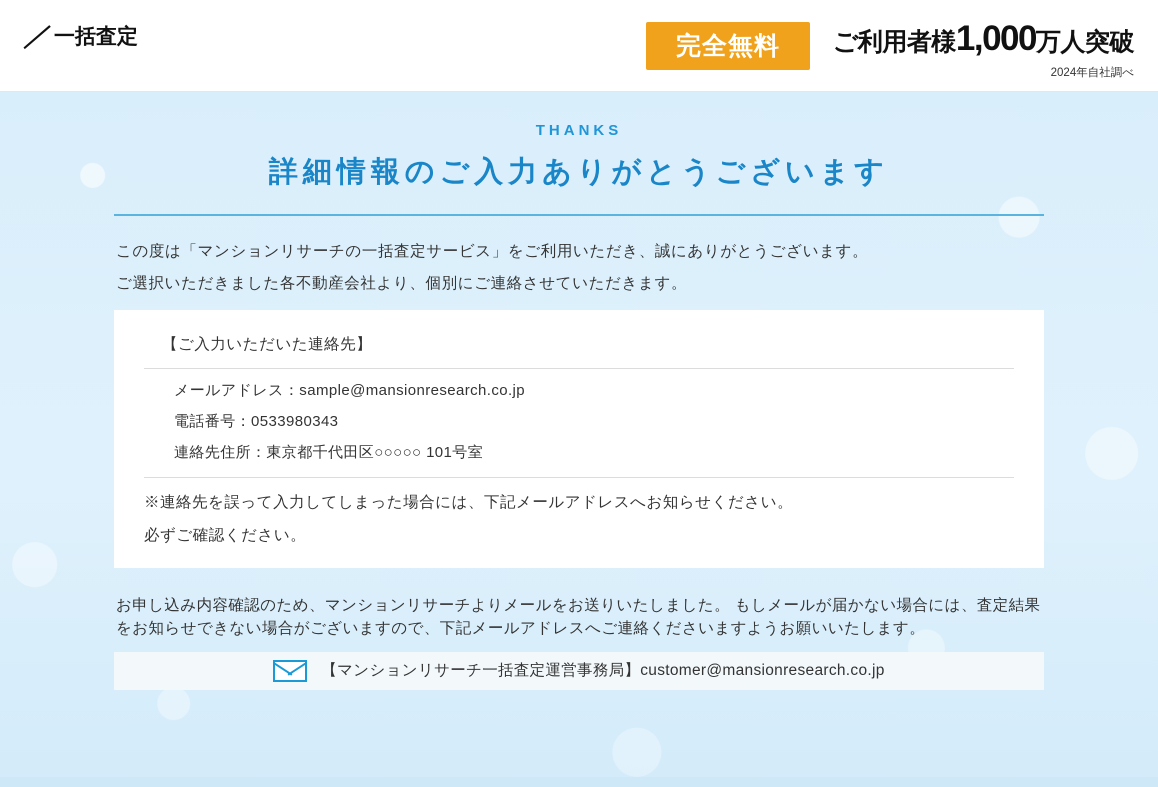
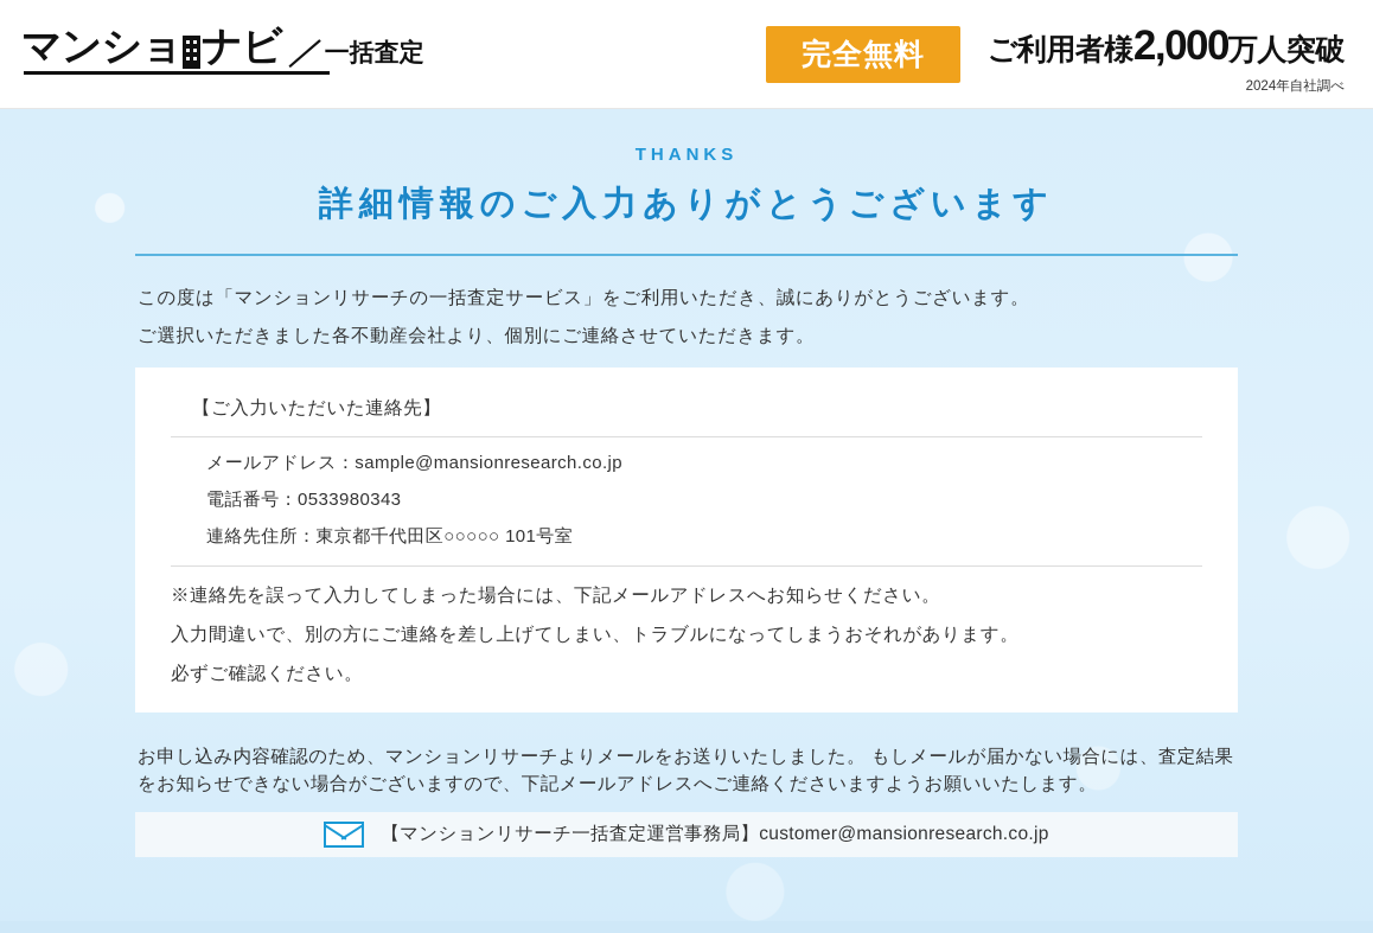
+ マンショ ナビ
  一括査定
  完全無料
- ご利用者様1,000万人突破
+ ご利用者様2,000万人突破
  2024年自社調べ
  THANKS
  詳細情報のご入力ありがとうございます
  この度は「マンションリサーチの一括査定サービス」をご利用いただき、誠にありがとうございます。
  ご選択いただきました各不動産会社より、個別にご連絡させていただきます。
  【ご入力いただいた連絡先】
  メールアドレス：sample@mansionresearch.co.jp
  電話番号：0533980343
  連絡先住所：東京都千代田区○○○○○ 101号室
  ※連絡先を誤って入力してしまった場合には、下記メールアドレスへお知らせください。
+ 入力間違いで、別の方にご連絡を差し上げてしまい、トラブルになってしまうおそれがあります。
  必ずご確認ください。
  お申し込み内容確認のため、マンションリサーチよりメールをお送りいたしました。 もしメールが届かない場合には、査定結果をお知らせできない場合がございますので、下記メールアドレスへご連絡くださいますようお願いいたします。
  【マンションリサーチ一括査定運営事務局】customer@mansionresearch.co.jp
